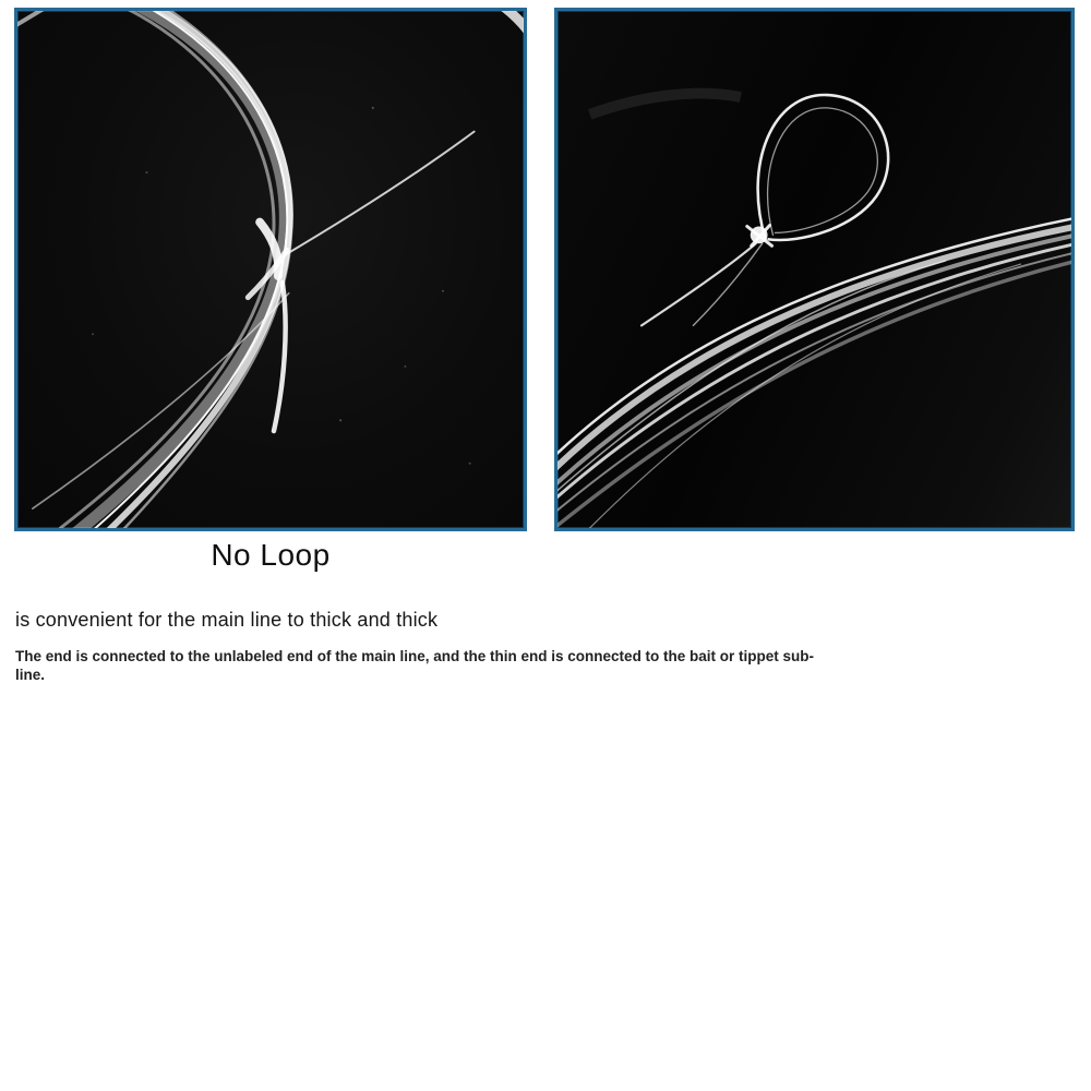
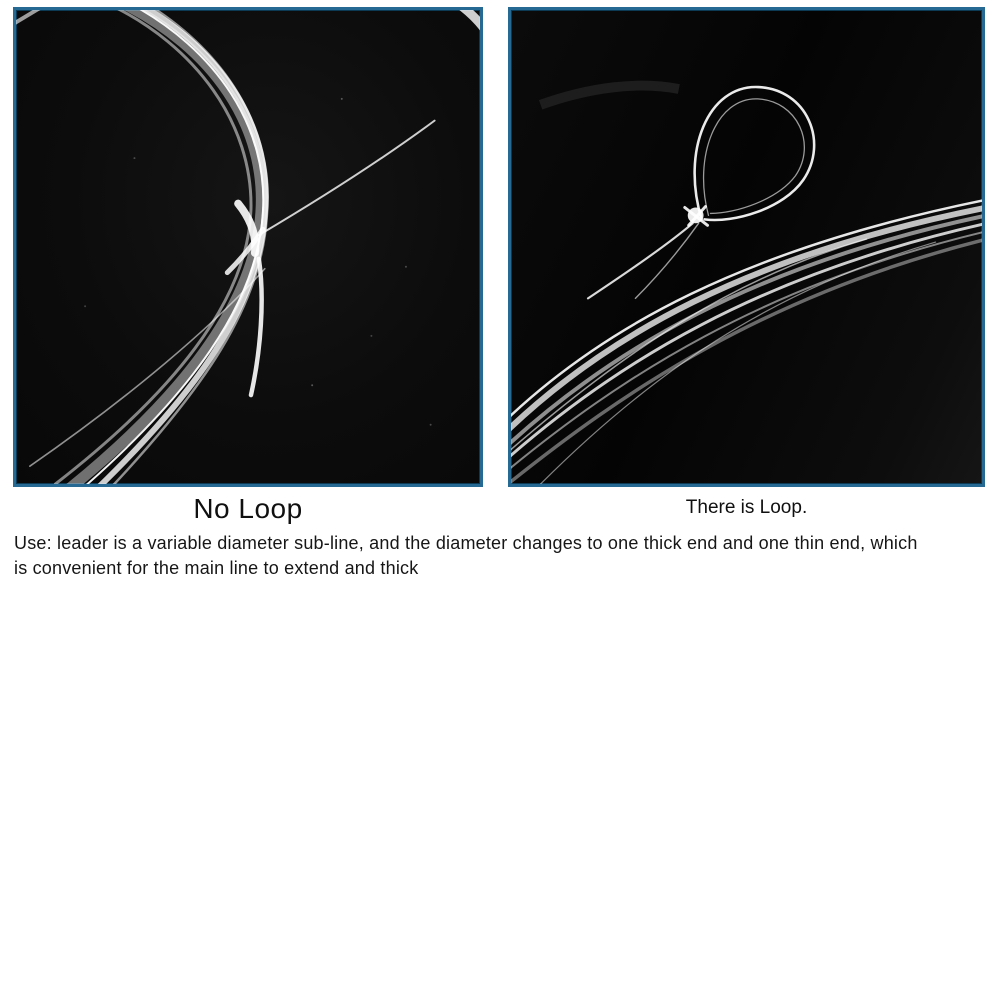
  No Loop
+ There is Loop.
+ Use: leader is a variable diameter sub-line, and the diameter changes to one thick end and one thin end, which
- is convenient for the main line to thick and thick
+ is convenient for the main line to extend and thick
- The end is connected to the unlabeled end of the main line, and the thin end is connected to the bait or tippet sub-
- line.
